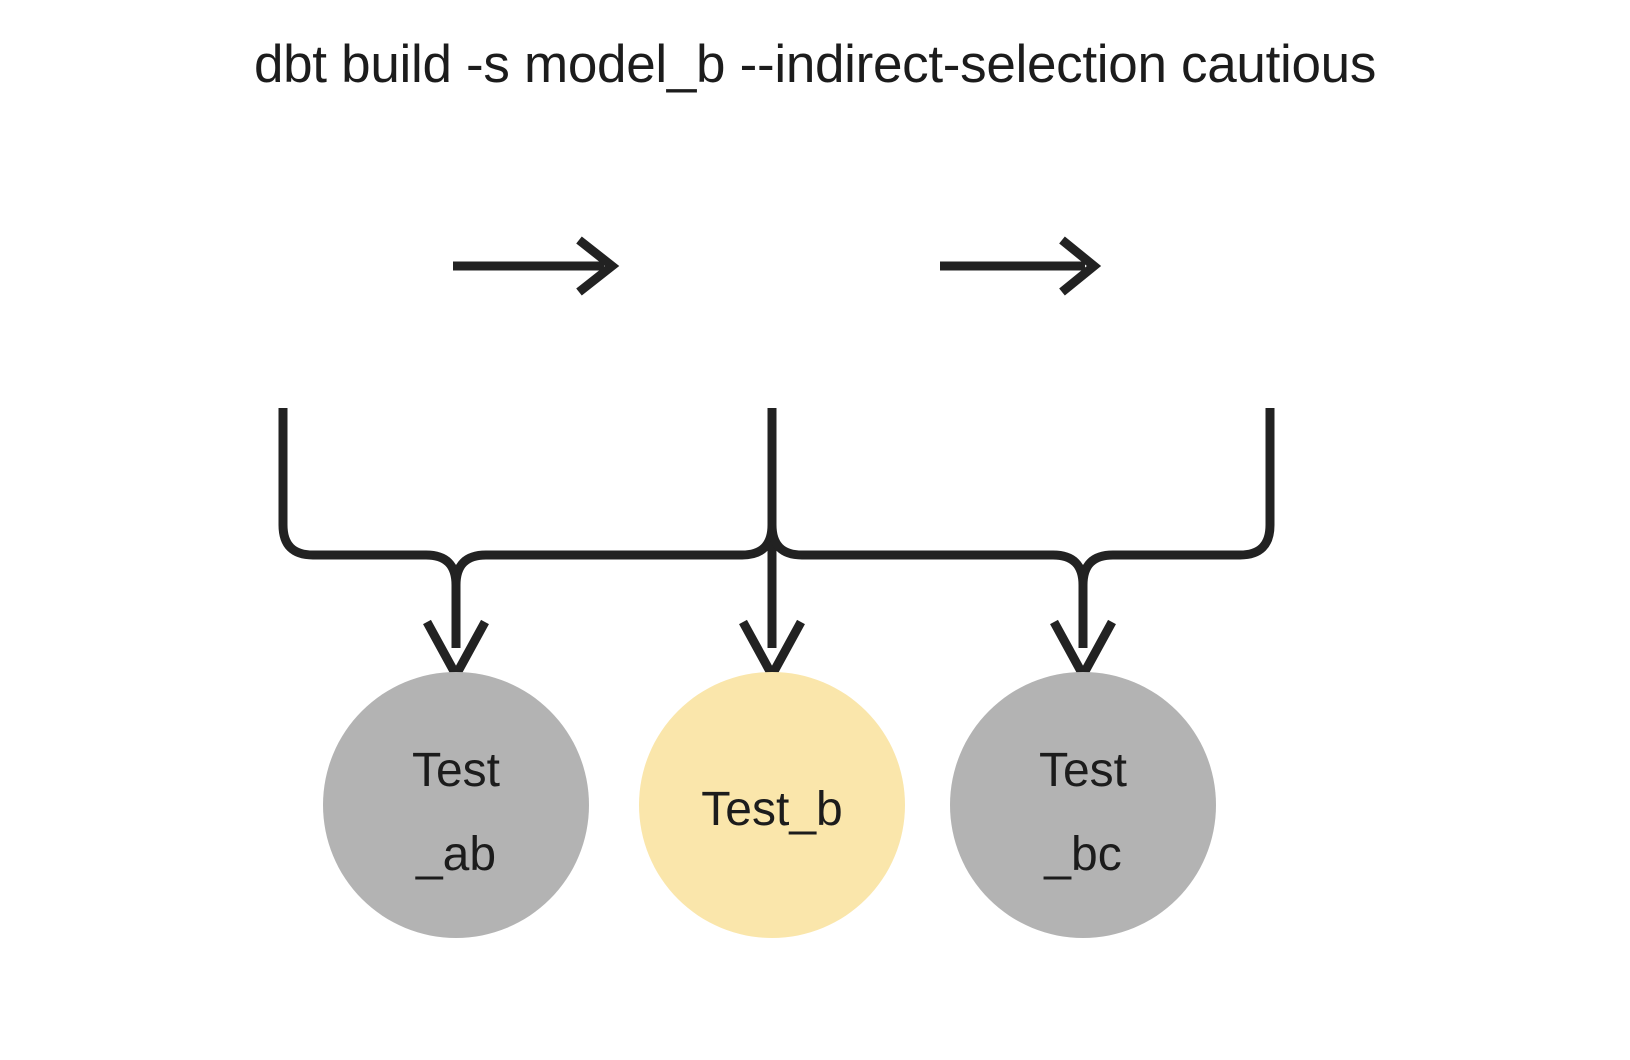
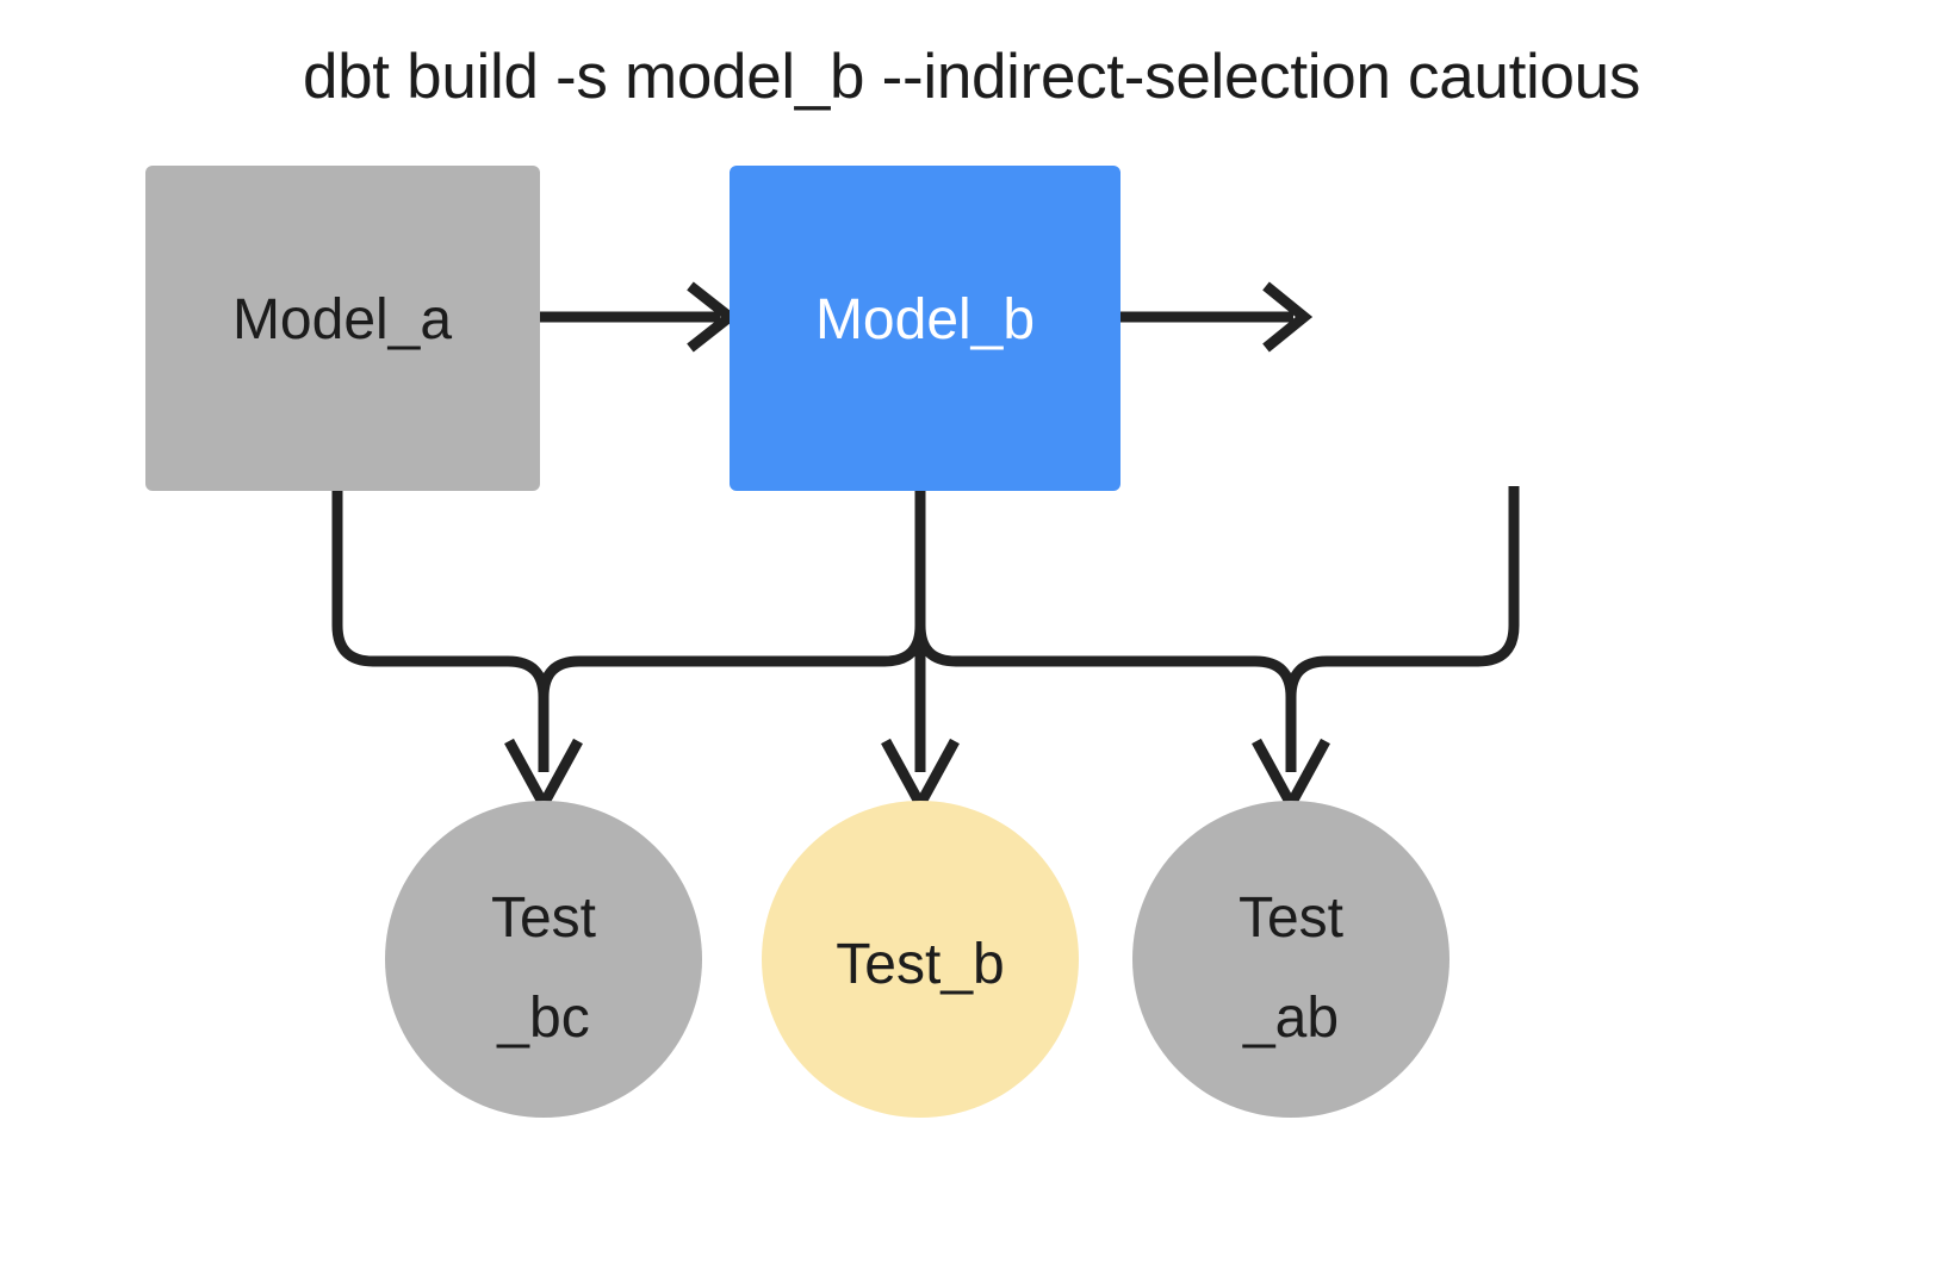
  dbt build -s model_b --indirect-selection cautious
+ Model_a
+ Model_b
  Test
- _ab
+ _bc
  Test_b
  Test
- _bc
+ _ab
